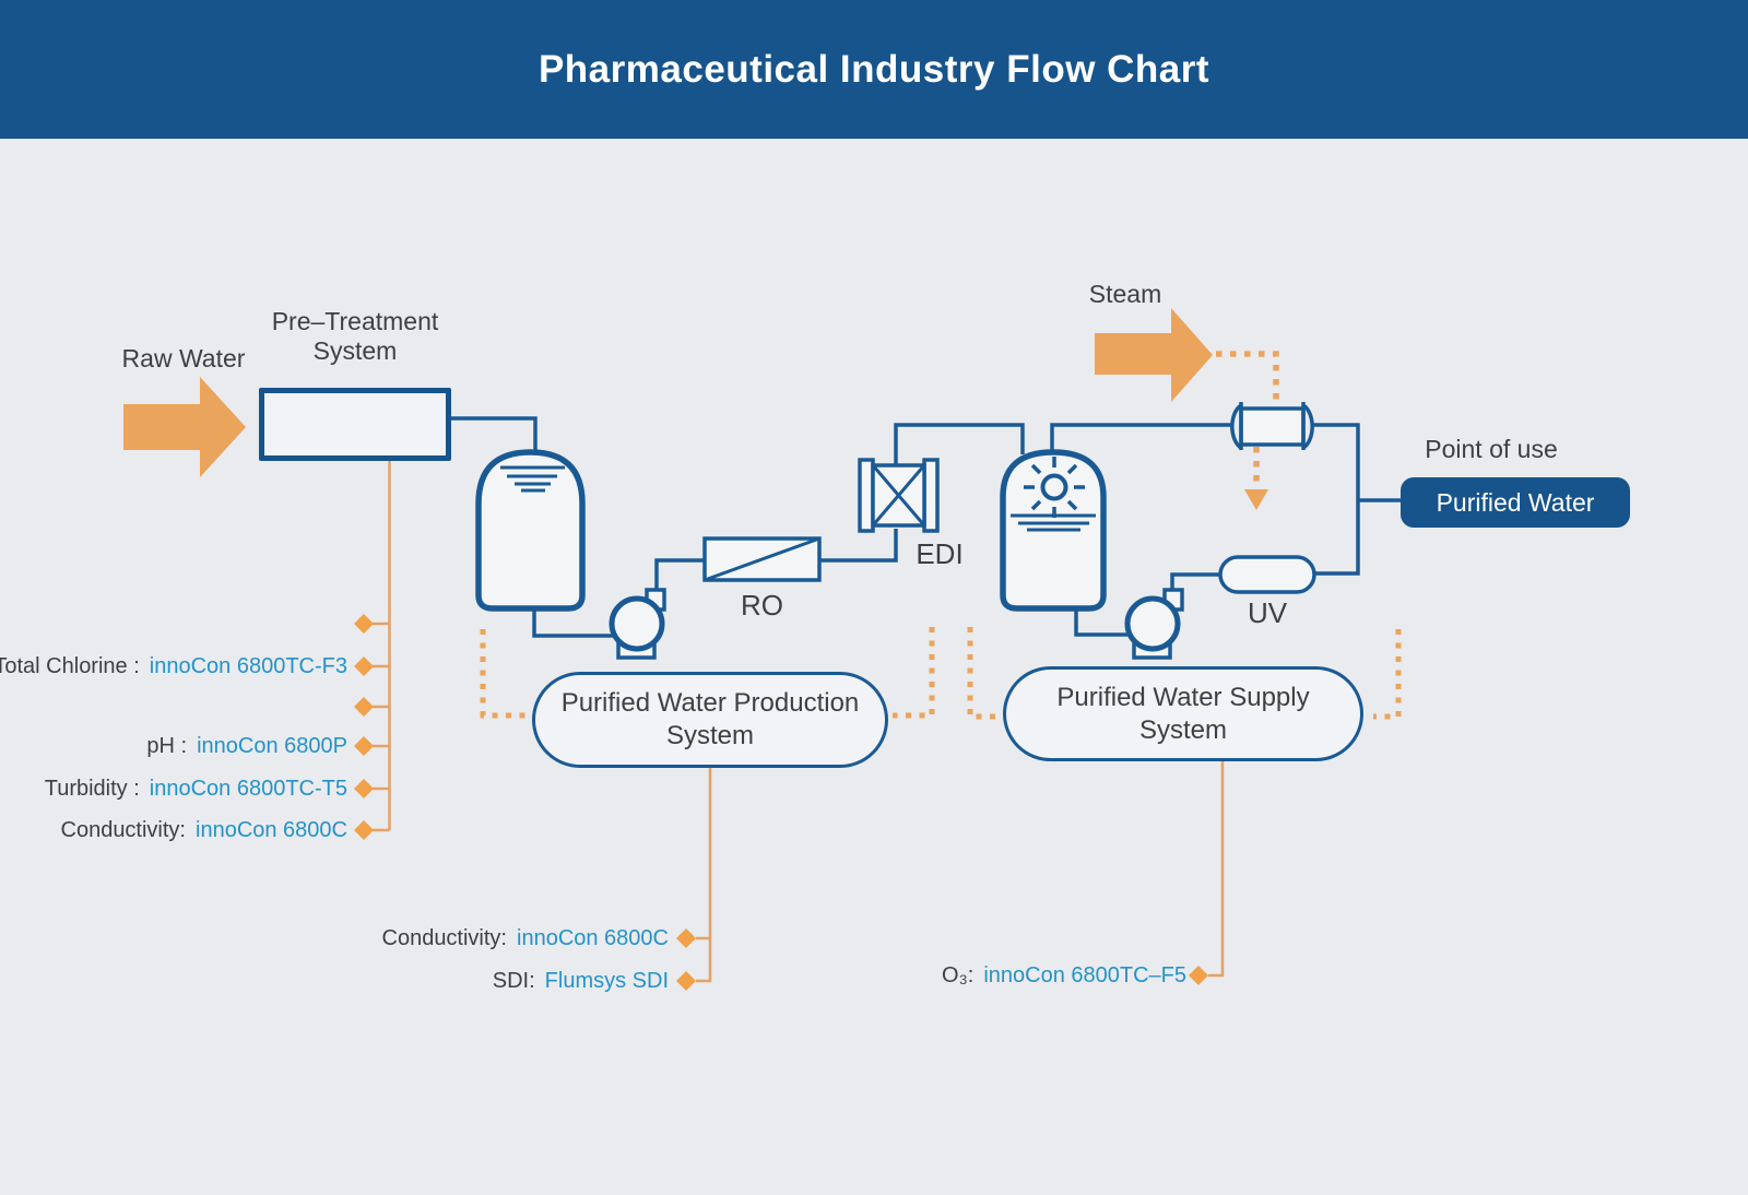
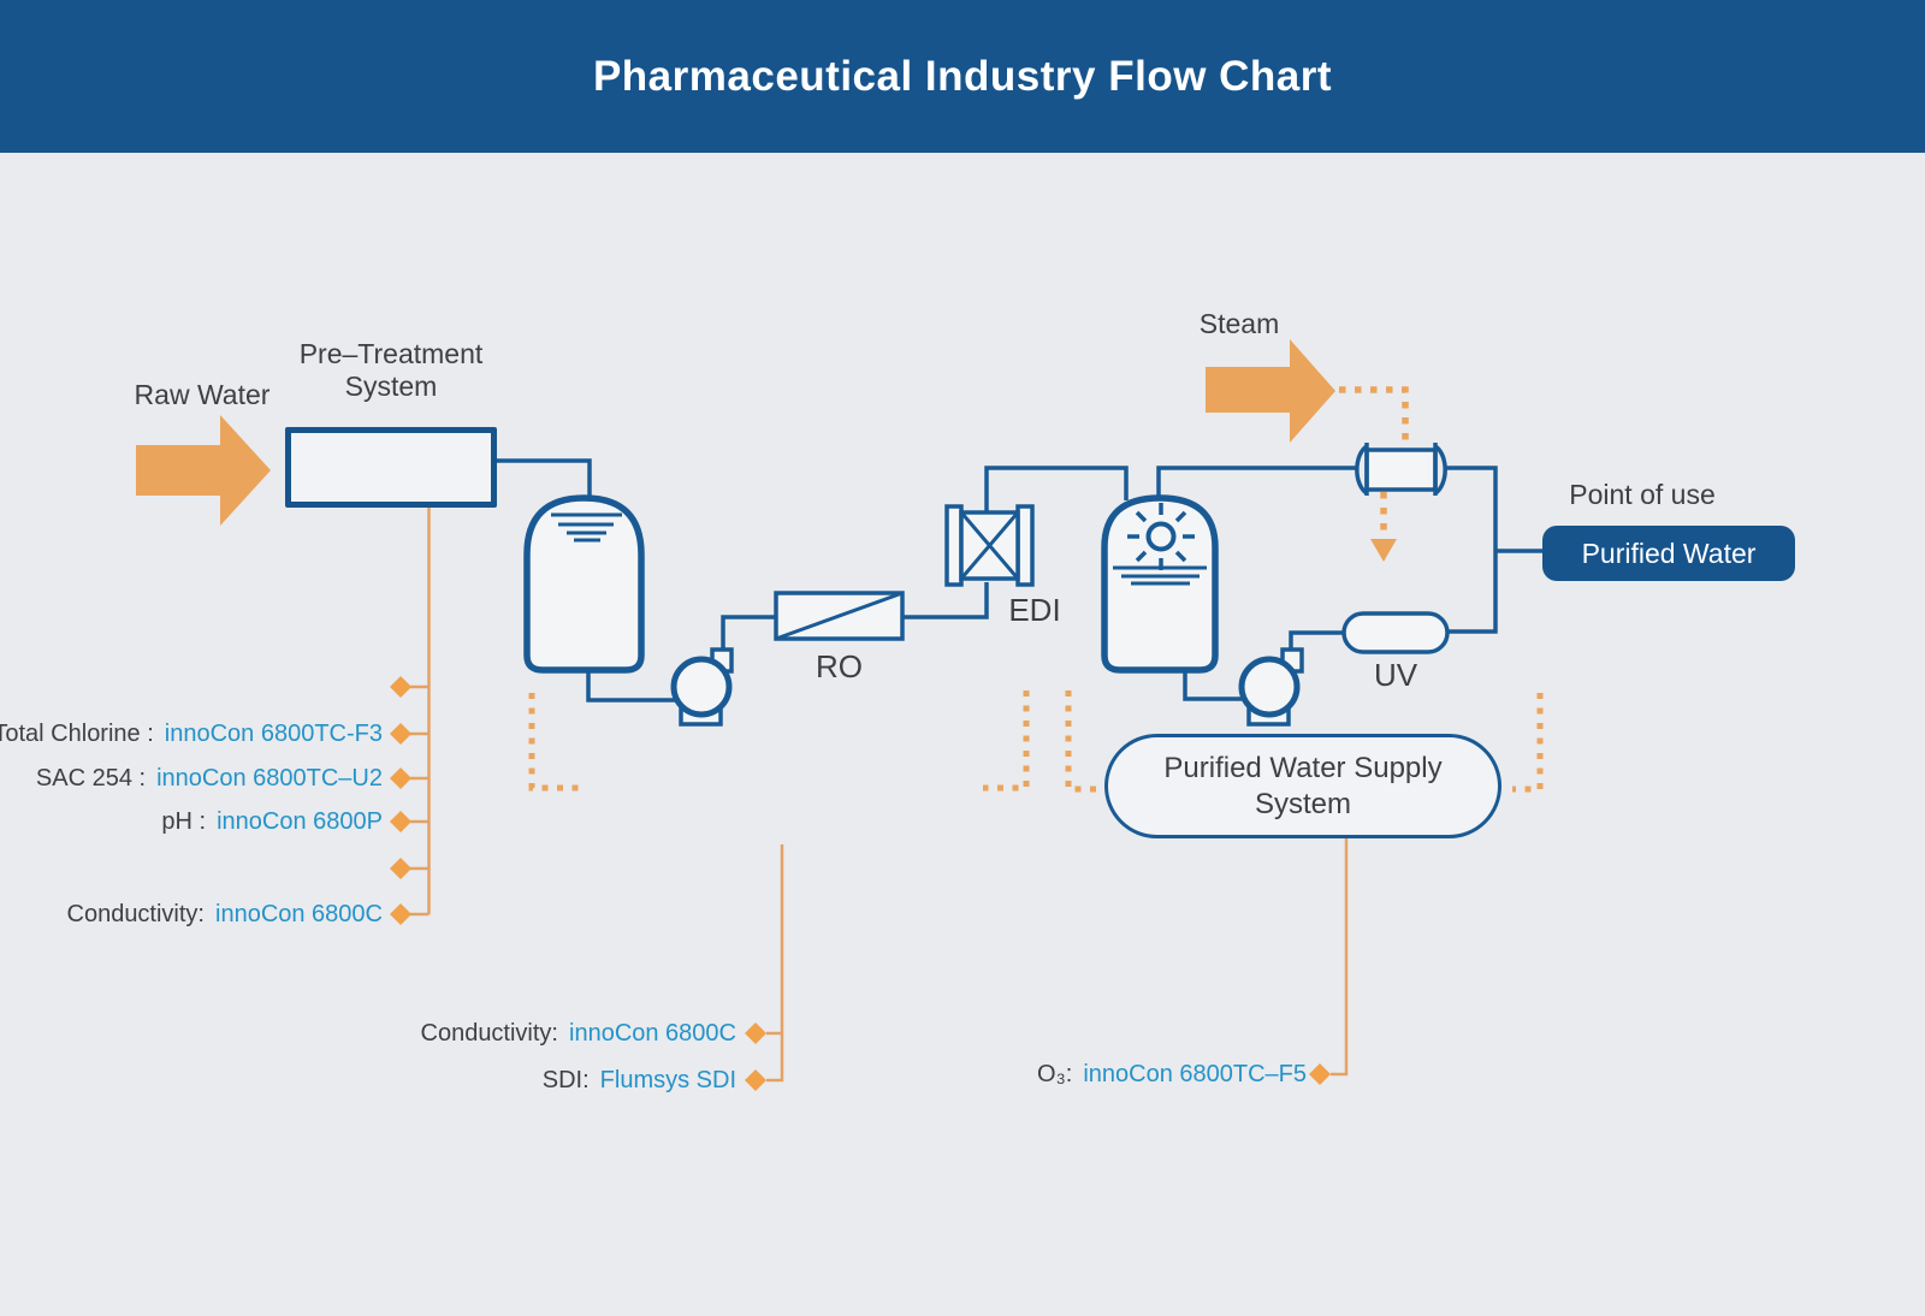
  Pharmaceutical Industry Flow Chart
  Raw Water
  Pre–Treatment
  System
  Steam
  RO
  EDI
  UV
  Point of use
- Purified Water Production System
  Purified Water Supply System
  Purified Water
  otal Chlorine : innoCon 6800TC-F3
+ SAC 254 : innoCon 6800TC–U2
  pH : innoCon 6800P
- Turbidity : innoCon 6800TC-T5
  Conductivity: innoCon 6800C
  Conductivity: innoCon 6800C
  SDI: Flumsys SDI
  O₃: innoCon 6800TC–F5
